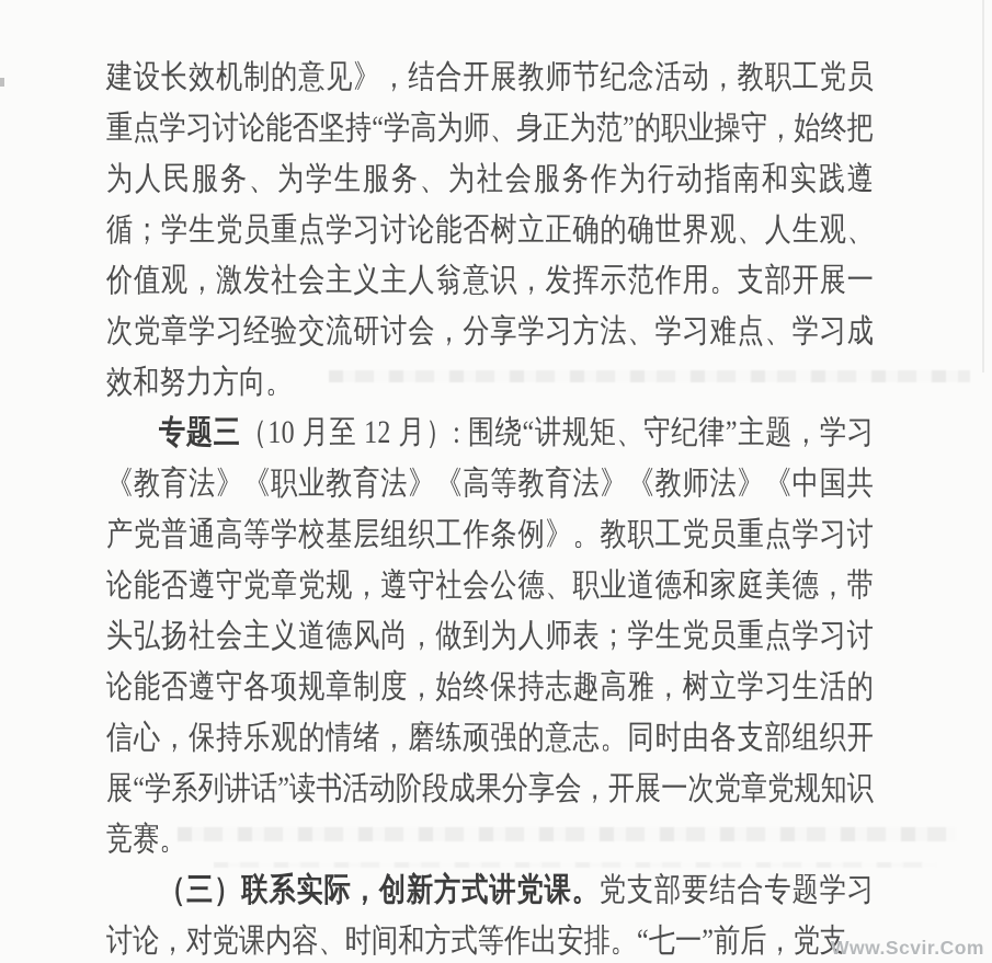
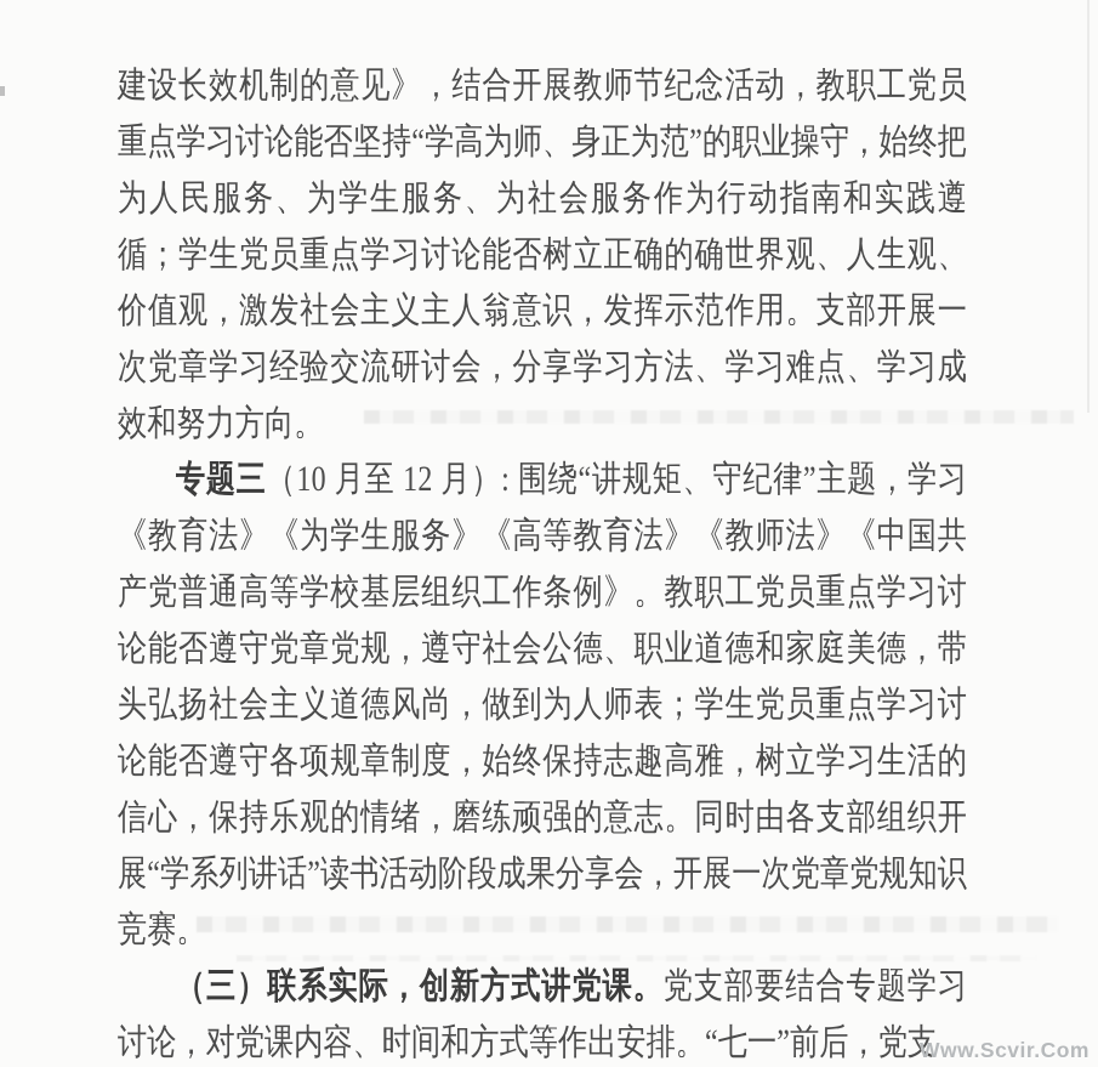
  建设长效机制的意见》，结合开展教师节纪念活动，教职工党员重点学习讨论能否坚持“学高为师、身正为范”的职业操守，始终把为人民服务、为学生服务、为社会服务作为行动指南和实践遵循；学生党员重点学习讨论能否树立正确的确世界观、人生观、价值观，激发社会主义主人翁意识，发挥示范作用。支部开展一次党章学习经验交流研讨会，分享学习方法、学习难点、学习成效和努力方向。
- 专题三（10 月至 12 月）: 围绕“讲规矩、守纪律”主题，学习《教育法》《职业教育法》《高等教育法》《教师法》《中国共产党普通高等学校基层组织工作条例》。教职工党员重点学习讨论能否遵守党章党规，遵守社会公德、职业道德和家庭美德，带头弘扬社会主义道德风尚，做到为人师表；学生党员重点学习讨论能否遵守各项规章制度，始终保持志趣高雅，树立学习生活的信心，保持乐观的情绪，磨练顽强的意志。同时由各支部组织开展“学系列讲话”读书活动阶段成果分享会，开展一次党章党规知识竞赛。
+ 专题三（10 月至 12 月）: 围绕“讲规矩、守纪律”主题，学习《教育法》《为学生服务》《高等教育法》《教师法》《中国共产党普通高等学校基层组织工作条例》。教职工党员重点学习讨论能否遵守党章党规，遵守社会公德、职业道德和家庭美德，带头弘扬社会主义道德风尚，做到为人师表；学生党员重点学习讨论能否遵守各项规章制度，始终保持志趣高雅，树立学习生活的信心，保持乐观的情绪，磨练顽强的意志。同时由各支部组织开展“学系列讲话”读书活动阶段成果分享会，开展一次党章党规知识竞赛。
  （三）联系实际，创新方式讲党课。党支部要结合专题学习讨论，对党课内容、时间和方式等作出安排。“七一”前后，党支
  Www.Scvir.Com
